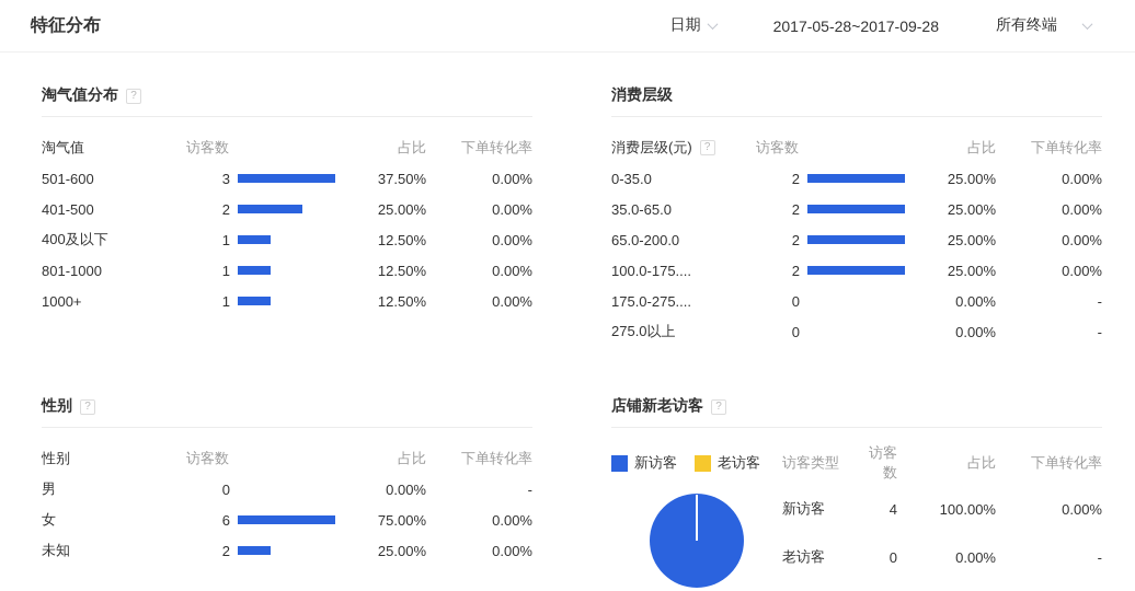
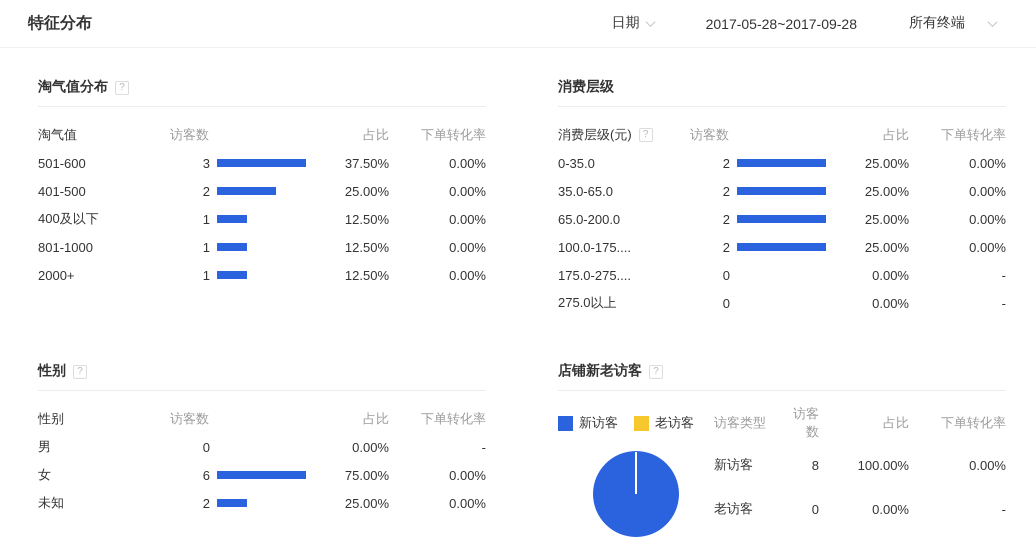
  特征分布
  日期
  2017-05-28~2017-09-28
  所有终端
  淘气值分布
  ?
  淘气值
  访客数
  占比
  下单转化率
  501-600
  3
  37.50%
  0.00%
  401-500
  2
  25.00%
  0.00%
  400及以下
  1
  12.50%
  0.00%
  801-1000
  1
  12.50%
  0.00%
- 1000+
+ 2000+
  1
  12.50%
  0.00%
  消费层级
  消费层级(元)
  ?
  访客数
  占比
  下单转化率
  0-35.0
  2
  25.00%
  0.00%
  35.0-65.0
  2
  25.00%
  0.00%
  65.0-200.0
  2
  25.00%
  0.00%
  100.0-175....
  2
  25.00%
  0.00%
  175.0-275....
  0
  0.00%
  -
  275.0以上
  0
  0.00%
  -
  性别
  ?
  性别
  访客数
  占比
  下单转化率
  男
  0
  0.00%
  -
  女
  6
  75.00%
  0.00%
  未知
  2
  25.00%
  0.00%
  店铺新老访客
  ?
  新访客
  老访客
  访客类型
  访客数
  占比
  下单转化率
  新访客
- 4
+ 8
  100.00%
  0.00%
  老访客
  0
  0.00%
  -
